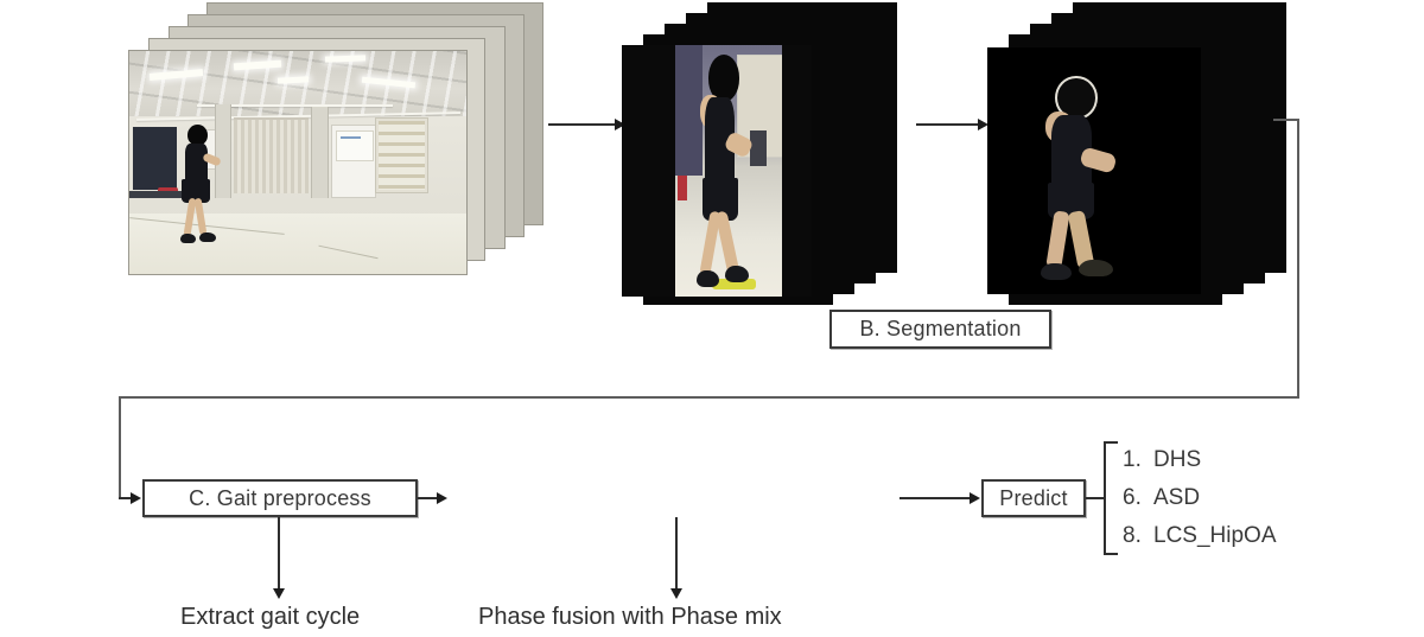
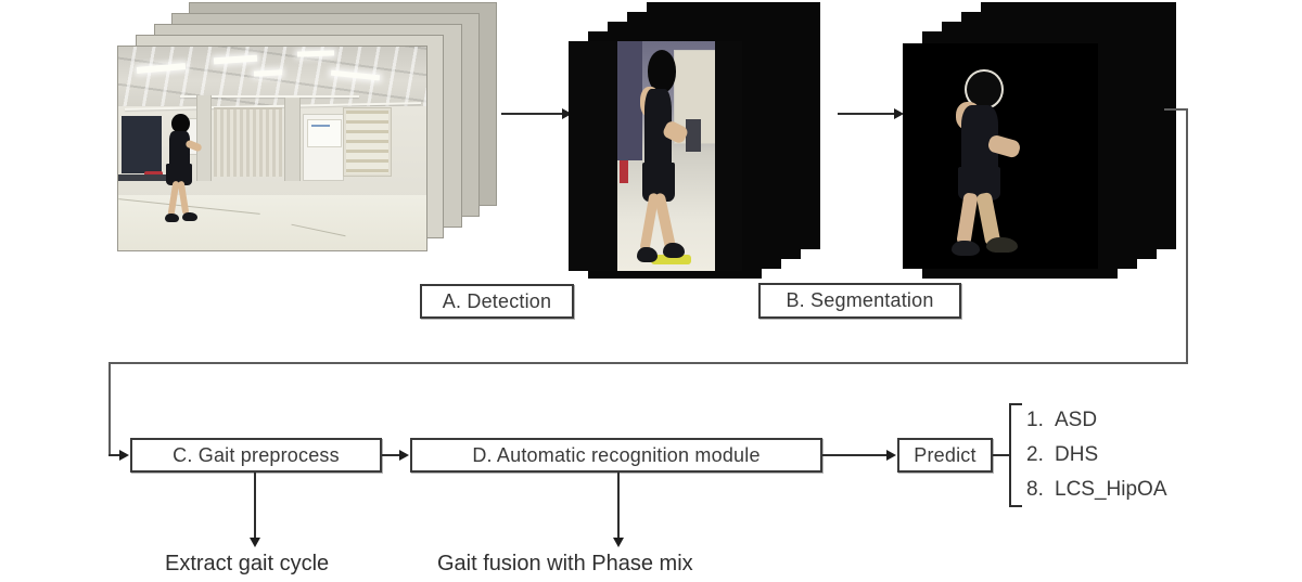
+ A. Detection
  B. Segmentation
  C. Gait preprocess
+ D. Automatic recognition module
  Predict
  1.
- DHS
+ ASD
- 6.
+ 2.
- ASD
+ DHS
  8.
  LCS_HipOA
  Extract gait cycle
- Phase fusion with Phase mix
+ Gait fusion with Phase mix
